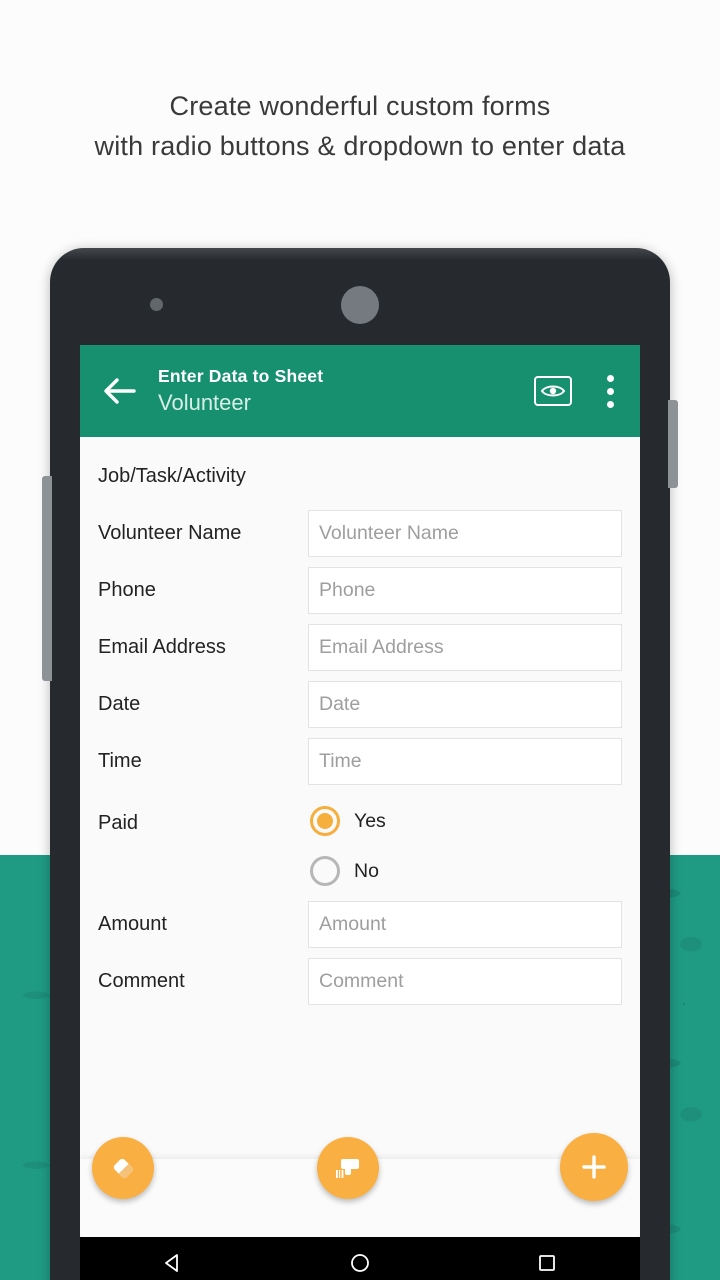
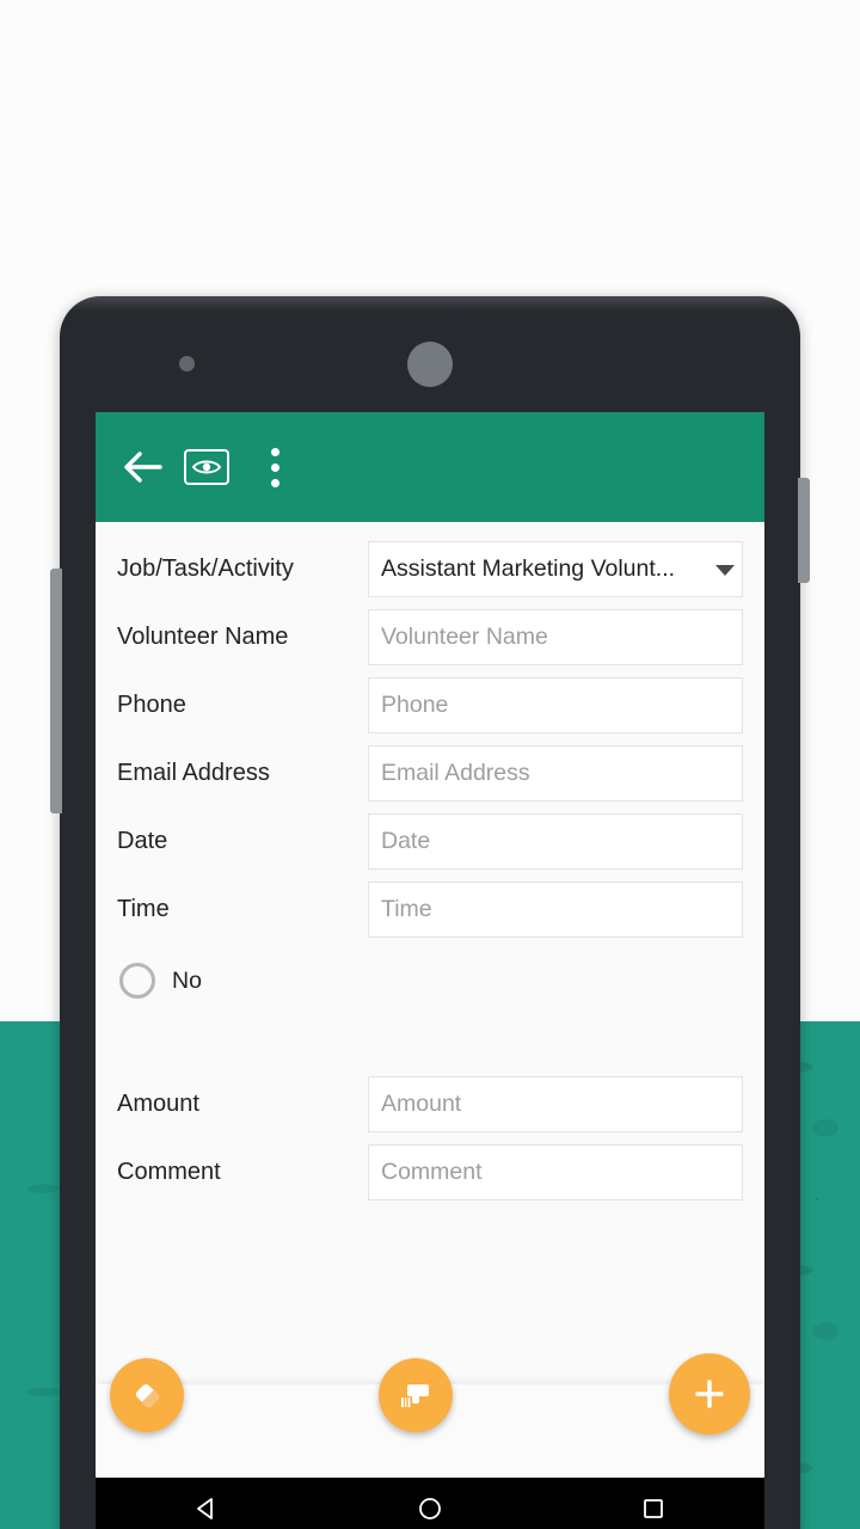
- Create wonderful custom forms
- with radio buttons & dropdown to enter data
- Enter Data to Sheet
- Volunteer
  Job/Task/Activity
+ Assistant Marketing Volunt...
  Volunteer Name
  Volunteer Name
  Phone
  Phone
  Email Address
  Email Address
  Date
  Date
  Time
  Time
- Paid
- Yes
  No
  Amount
  Amount
  Comment
  Comment
